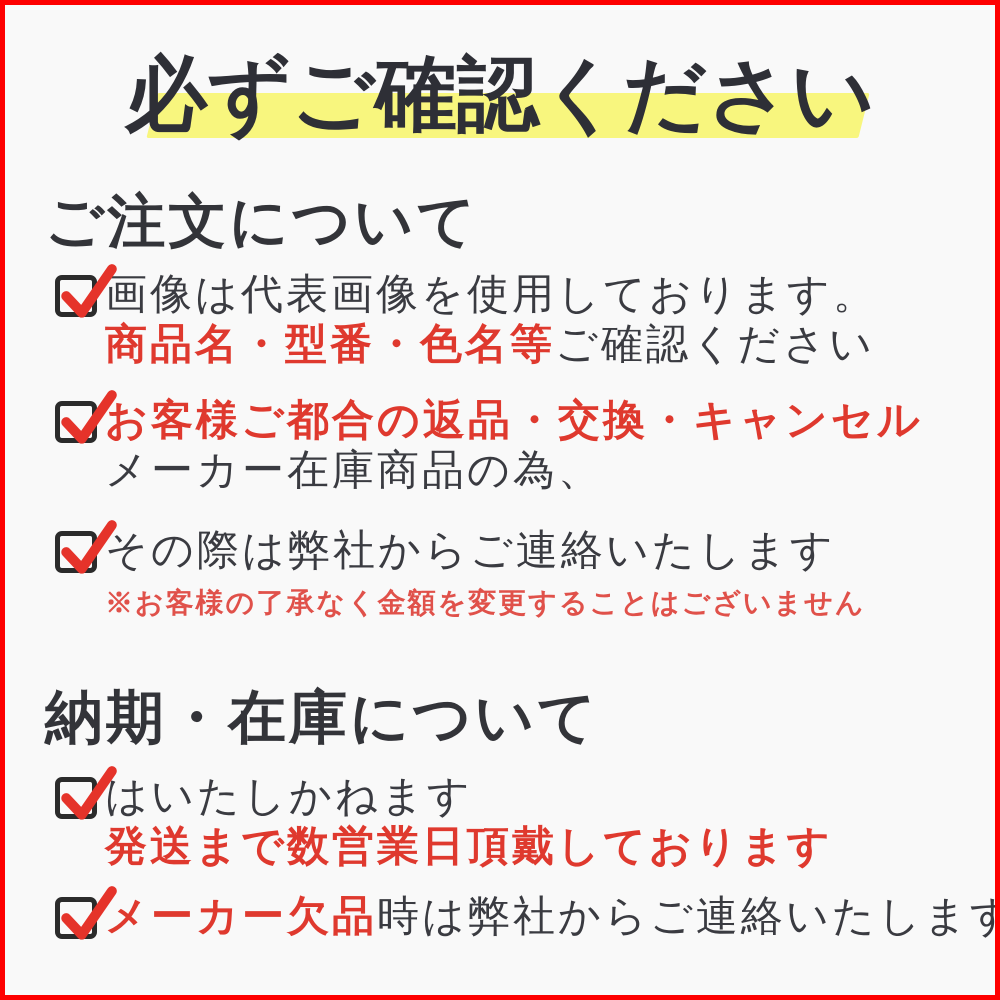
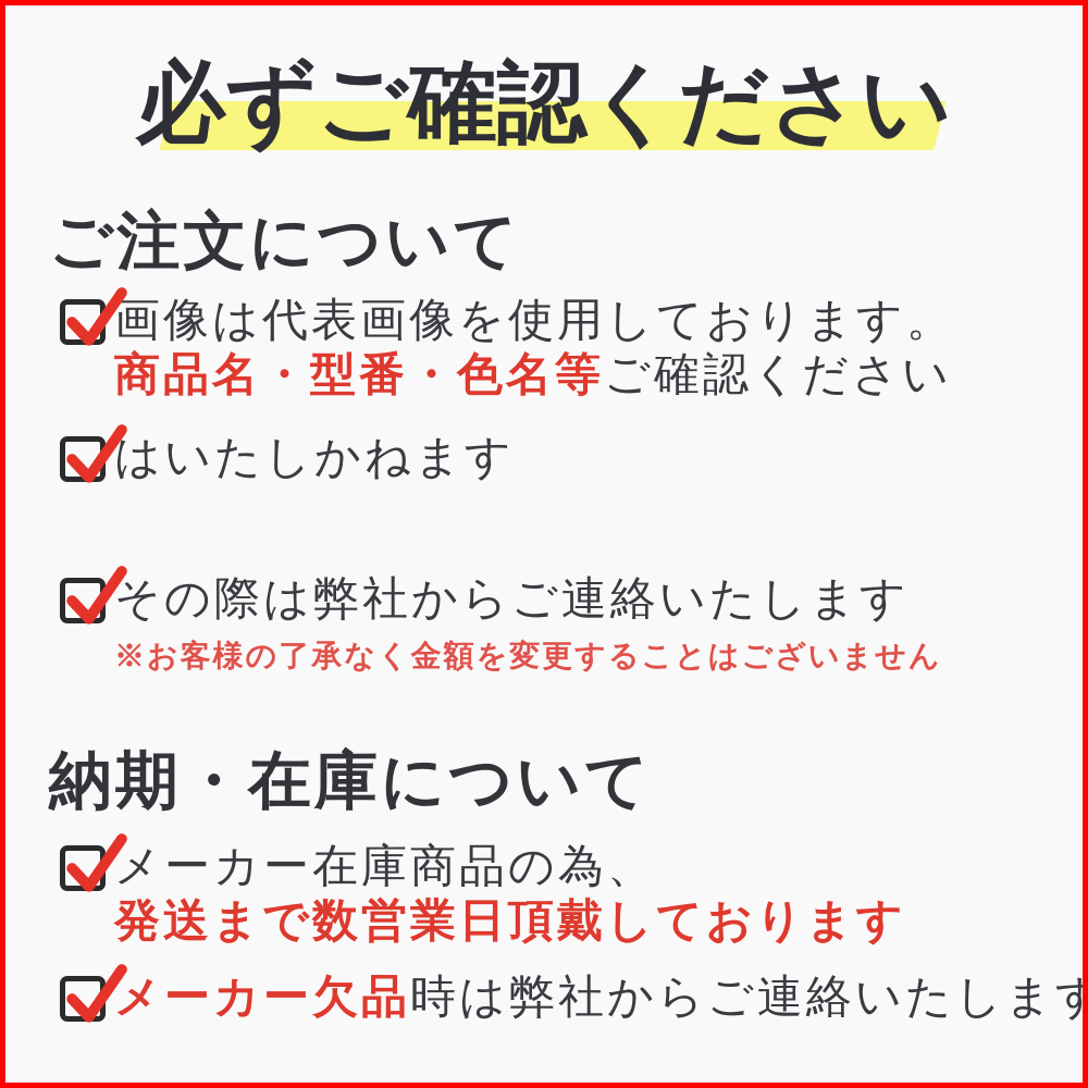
  必ずご確認ください
  ご注文について
  画像は代表画像を使用しております。
  商品名・型番・色名等ご確認ください
- お客様ご都合の返品・交換・キャンセル
- メーカー在庫商品の為、
+ はいたしかねます
  その際は弊社からご連絡いたします
  ※お客様の了承なく金額を変更することはございません
  納期・在庫について
- はいたしかねます
+ メーカー在庫商品の為、
  発送まで数営業日頂戴しております
  メーカー欠品時は弊社からご連絡いたします
